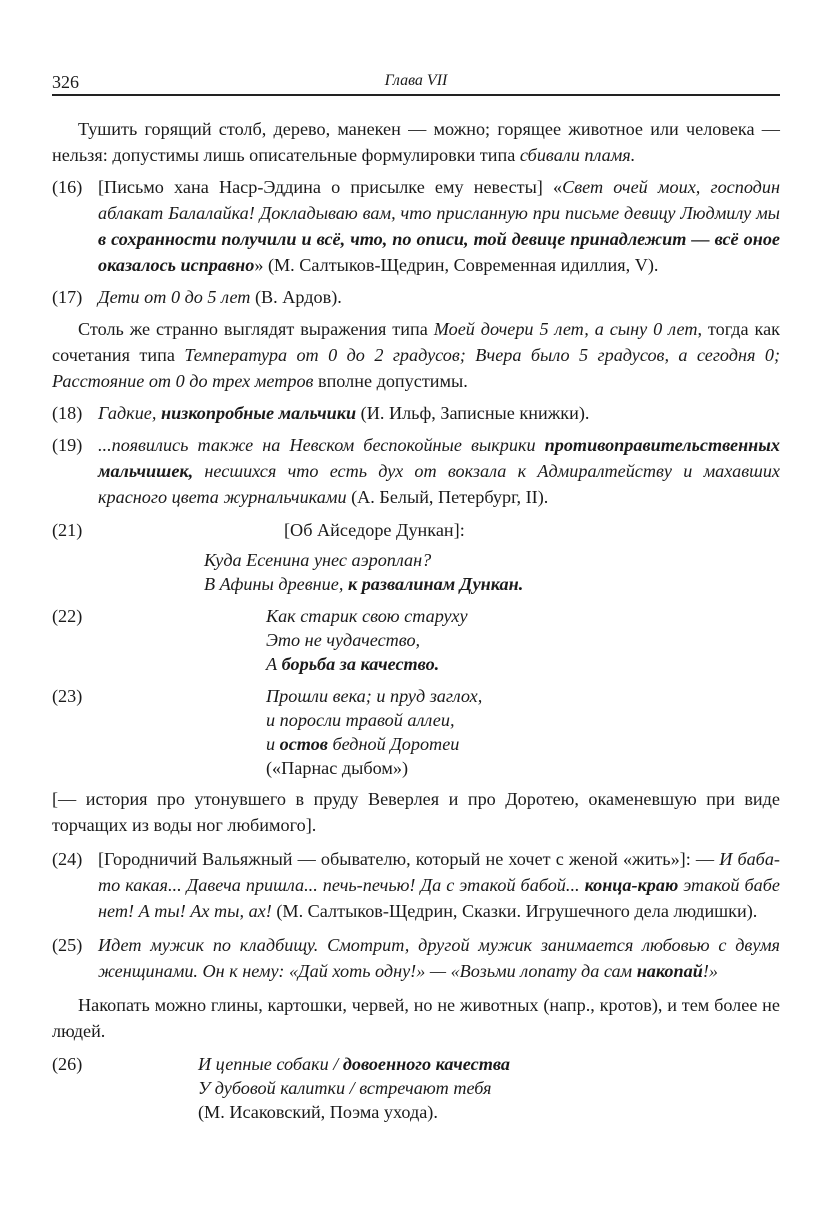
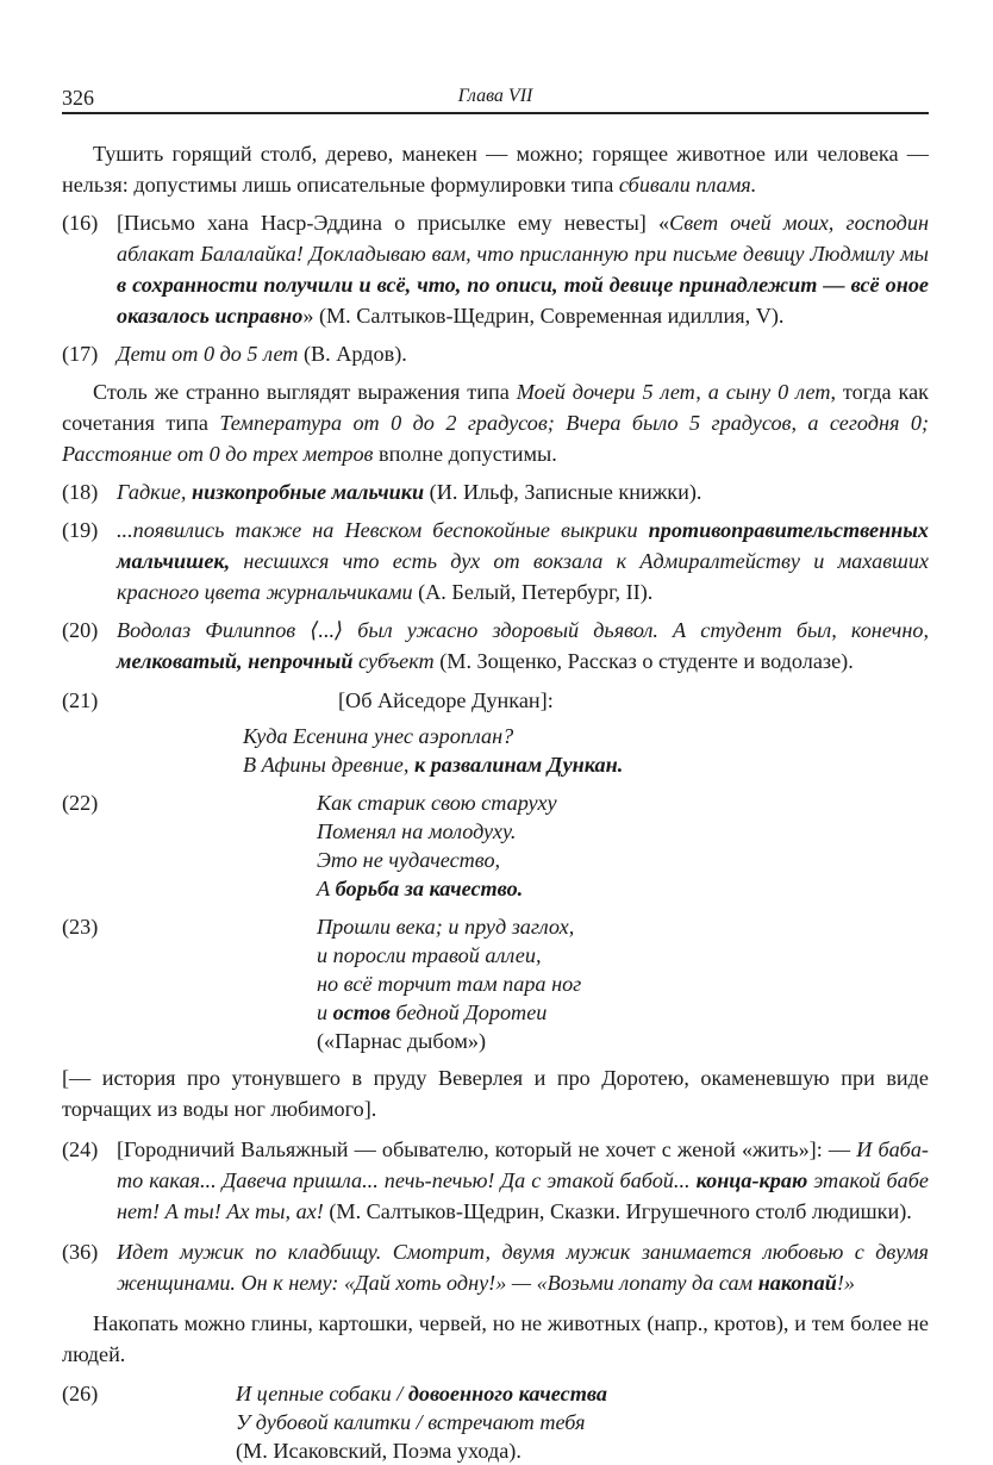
  326
  Глава VII
  Тушить горящий столб, дерево, манекен — можно; горящее животное или человека — нельзя: допустимы лишь описательные формулировки типа сбивали пламя.
  (16)
  [Письмо хана Наср-Эддина о присылке ему невесты] «Свет очей моих, господин аблакат Балалайка! Докладываю вам, что присланную при письме девицу Людмилу мы в сохранности получили и всё, что, по описи, той девице принадлежит — всё оное оказалось исправно» (М. Салтыков-Щедрин, Современная идиллия, V).
  (17)
  Дети от 0 до 5 лет (В. Ардов).
  Столь же странно выглядят выражения типа Моей дочери 5 лет, а сыну 0 лет, тогда как сочетания типа Температура от 0 до 2 градусов; Вчера было 5 градусов, а сегодня 0; Расстояние от 0 до трех метров вполне допустимы.
  (18)
  Гадкие, низкопробные мальчики (И. Ильф, Записные книжки).
  (19)
  ...появились также на Невском беспокойные выкрики противоправительственных мальчишек, несшихся что есть дух от вокзала к Адмиралтейству и махавших красного цвета журнальчиками (А. Белый, Петербург, II).
+ (20)
+ Водолаз Филиппов ⟨...⟩ был ужасно здоровый дьявол. А студент был, конечно, мелковатый, непрочный субъект (М. Зощенко, Рассказ о студенте и водолазе).
  (21)
  [Об Айседоре Дункан]:
  Куда Есенина унес аэроплан?
  В Афины древние, к развалинам Дункан.
  (22)
  Как старик свою старуху
+ Поменял на молодуху.
  Это не чудачество,
  А борьба за качество.
  (23)
  Прошли века; и пруд заглох,
  и поросли травой аллеи,
+ но всё торчит там пара ног
  и остов бедной Доротеи
  («Парнас дыбом»)
  [— история про утонувшего в пруду Веверлея и про Доротею, окаменевшую при виде торчащих из воды ног любимого].
  (24)
- [Городничий Вальяжный — обывателю, который не хочет с женой «жить»]: — И баба-то какая... Давеча пришла... печь-печью! Да с этакой бабой... конца-краю этакой бабе нет! А ты! Ах ты, ах! (М. Салтыков-Щедрин, Сказки. Игрушечного дела людишки).
+ [Городничий Вальяжный — обывателю, который не хочет с женой «жить»]: — И баба-то какая... Давеча пришла... печь-печью! Да с этакой бабой... конца-краю этакой бабе нет! А ты! Ах ты, ах! (М. Салтыков-Щедрин, Сказки. Игрушечного столб людишки).
- (25)
+ (36)
- Идет мужик по кладбищу. Смотрит, другой мужик занимается любовью с двумя женщинами. Он к нему: «Дай хоть одну!» — «Возьми лопату да сам накопай!»
+ Идет мужик по кладбищу. Смотрит, двумя мужик занимается любовью с двумя женщинами. Он к нему: «Дай хоть одну!» — «Возьми лопату да сам накопай!»
  Накопать можно глины, картошки, червей, но не животных (напр., кротов), и тем более не людей.
  (26)
  И цепные собаки / довоенного качества
  У дубовой калитки / встречают тебя
  (М. Исаковский, Поэма ухода).
